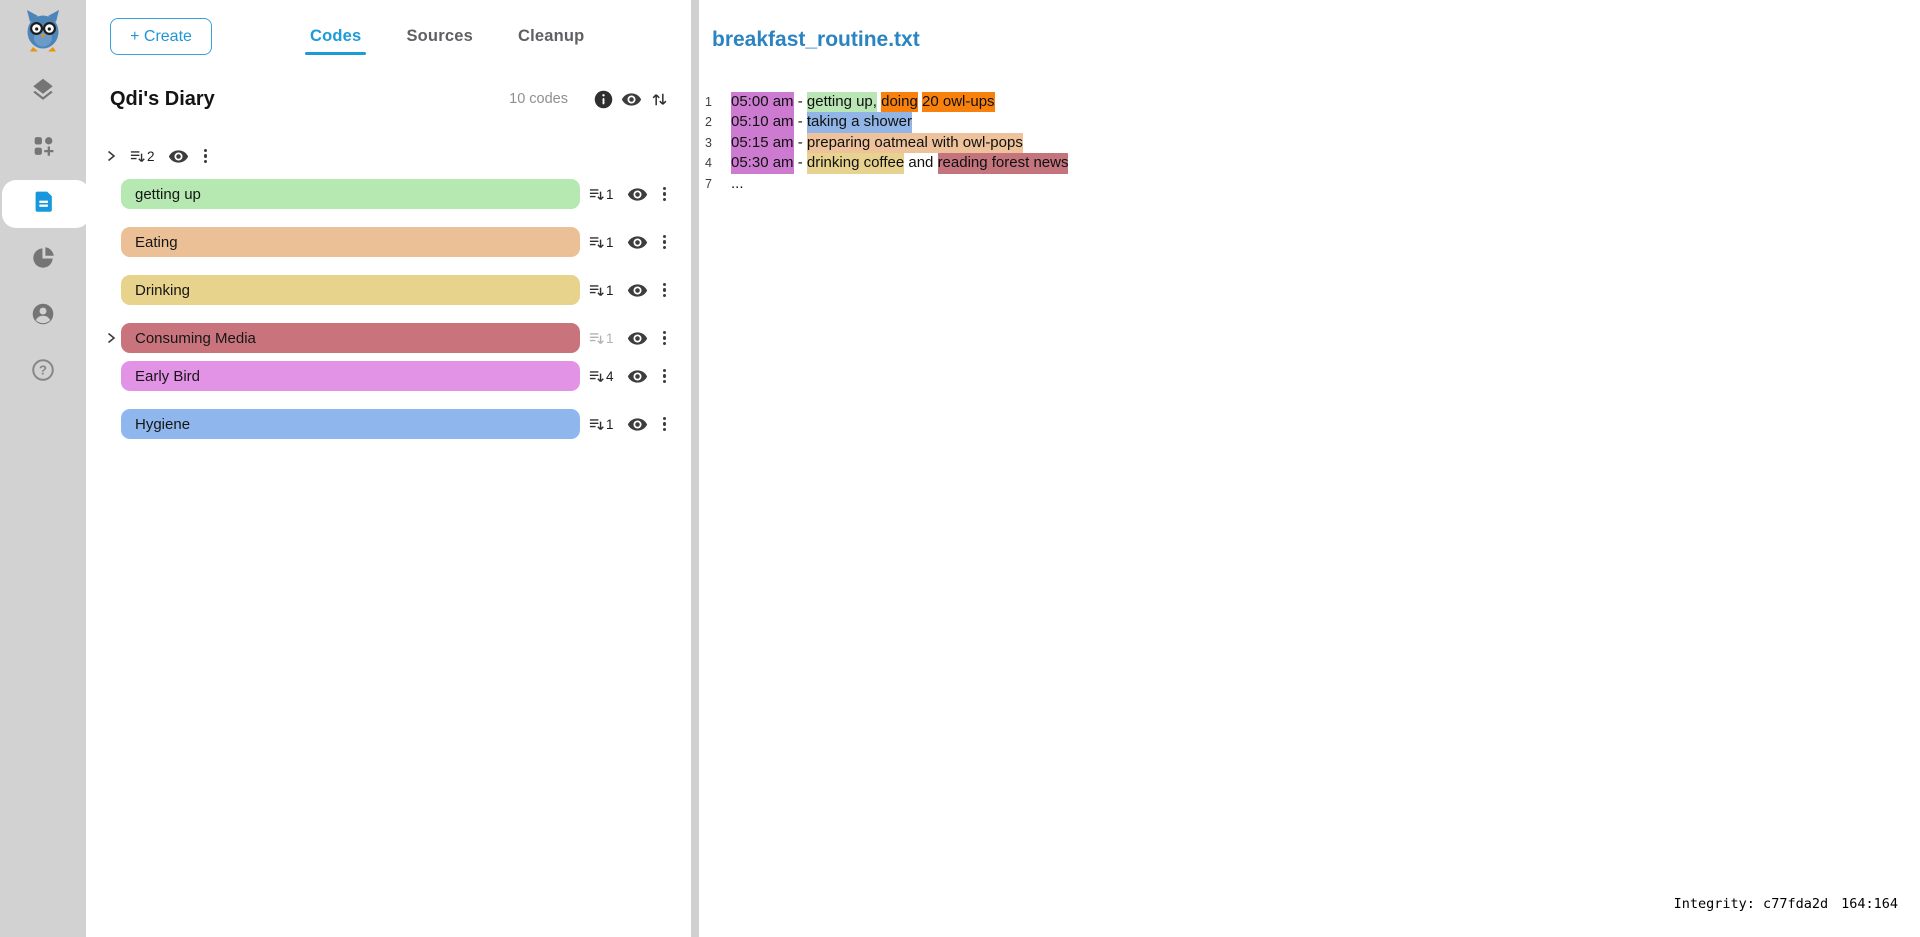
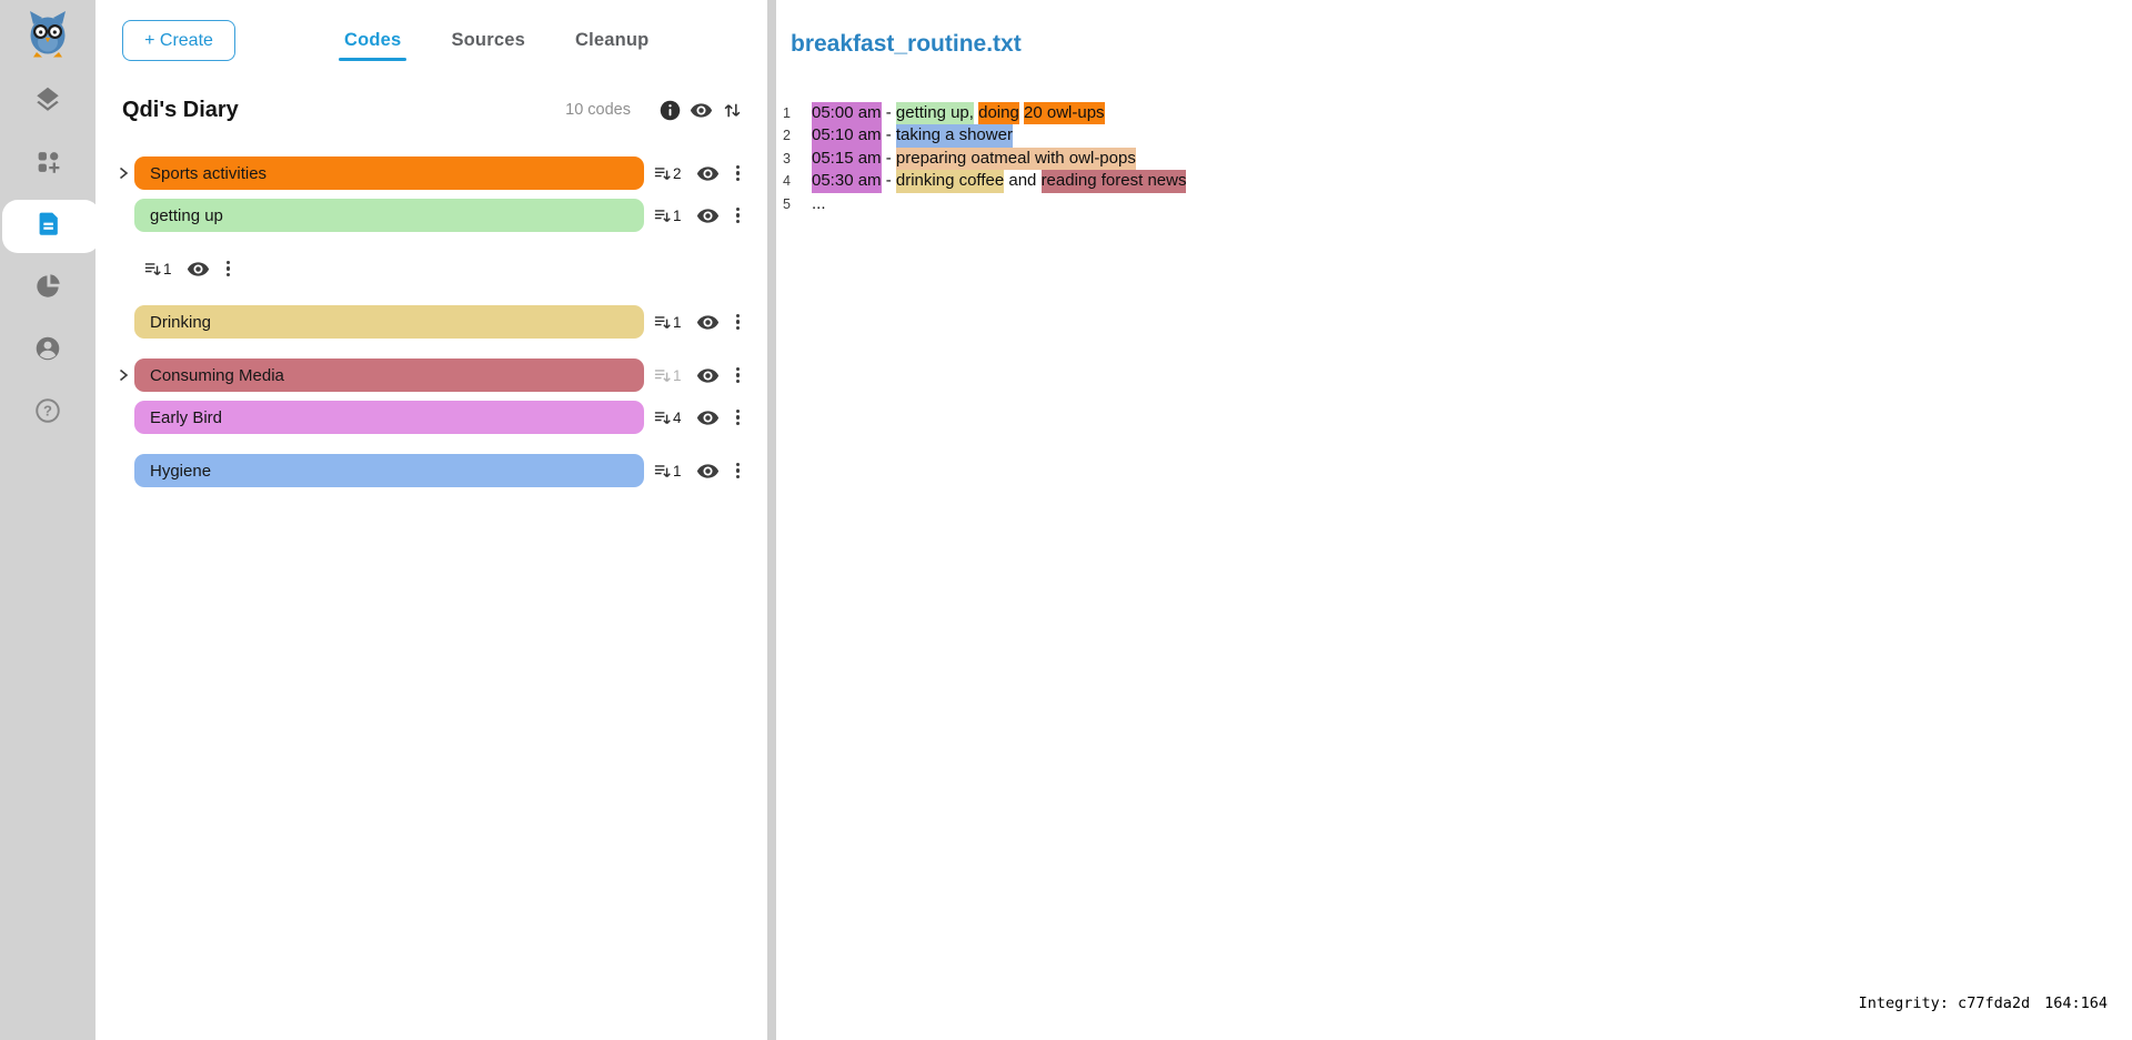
  ?
  + Create
  Codes
  Sources
  Cleanup
  Qdi's Diary
  10 codes
+ Sports activities
  2
  getting up
  1
- Eating
  1
  Drinking
  1
  Consuming Media
  1
  Early Bird
  4
  Hygiene
  1
  breakfast_routine.txt
  1
  05:00 am - getting up, doing 20 owl-ups
  2
  05:10 am - taking a shower
  3
  05:15 am - preparing oatmeal with owl-pops
  4
  05:30 am - drinking coffee and reading forest news
- 7
+ 5
  ...
  Integrity: c77fda2d
  164:164
